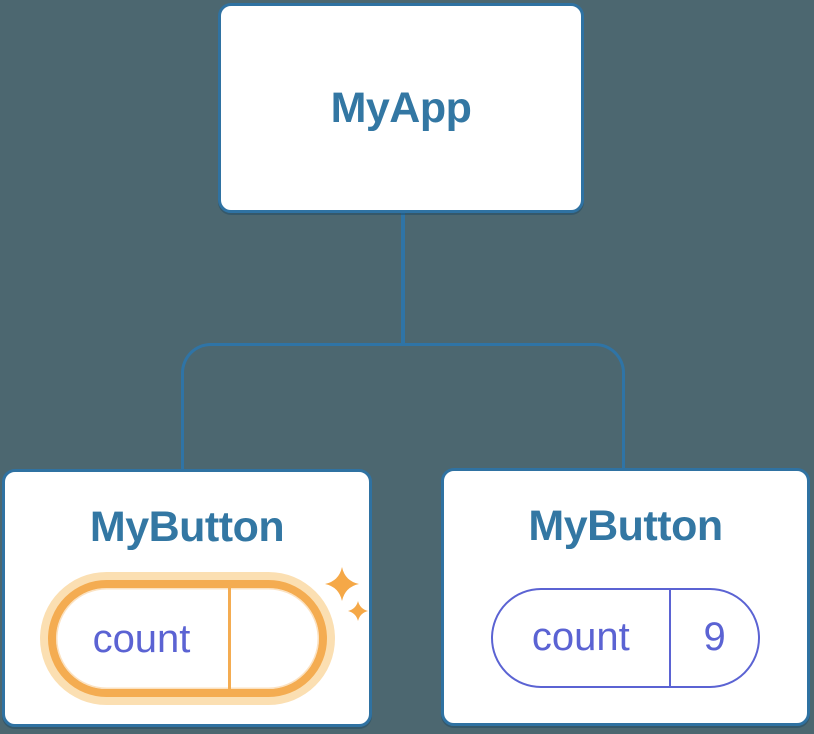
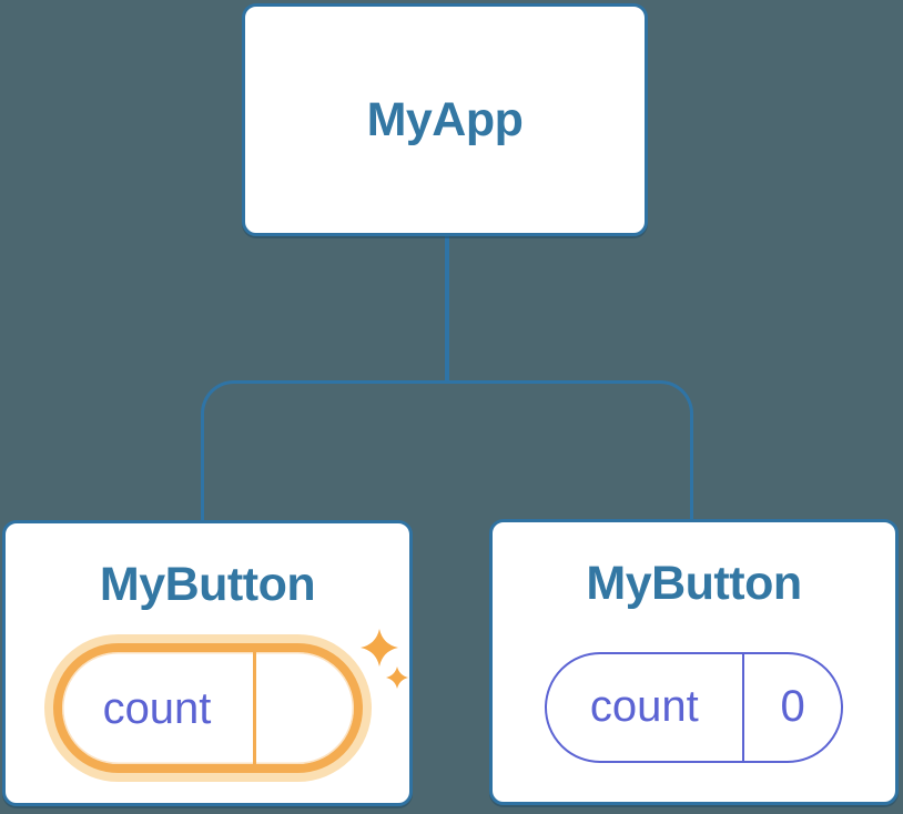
  MyApp
  MyButton
  count
  MyButton
  count
- 9
+ 0
